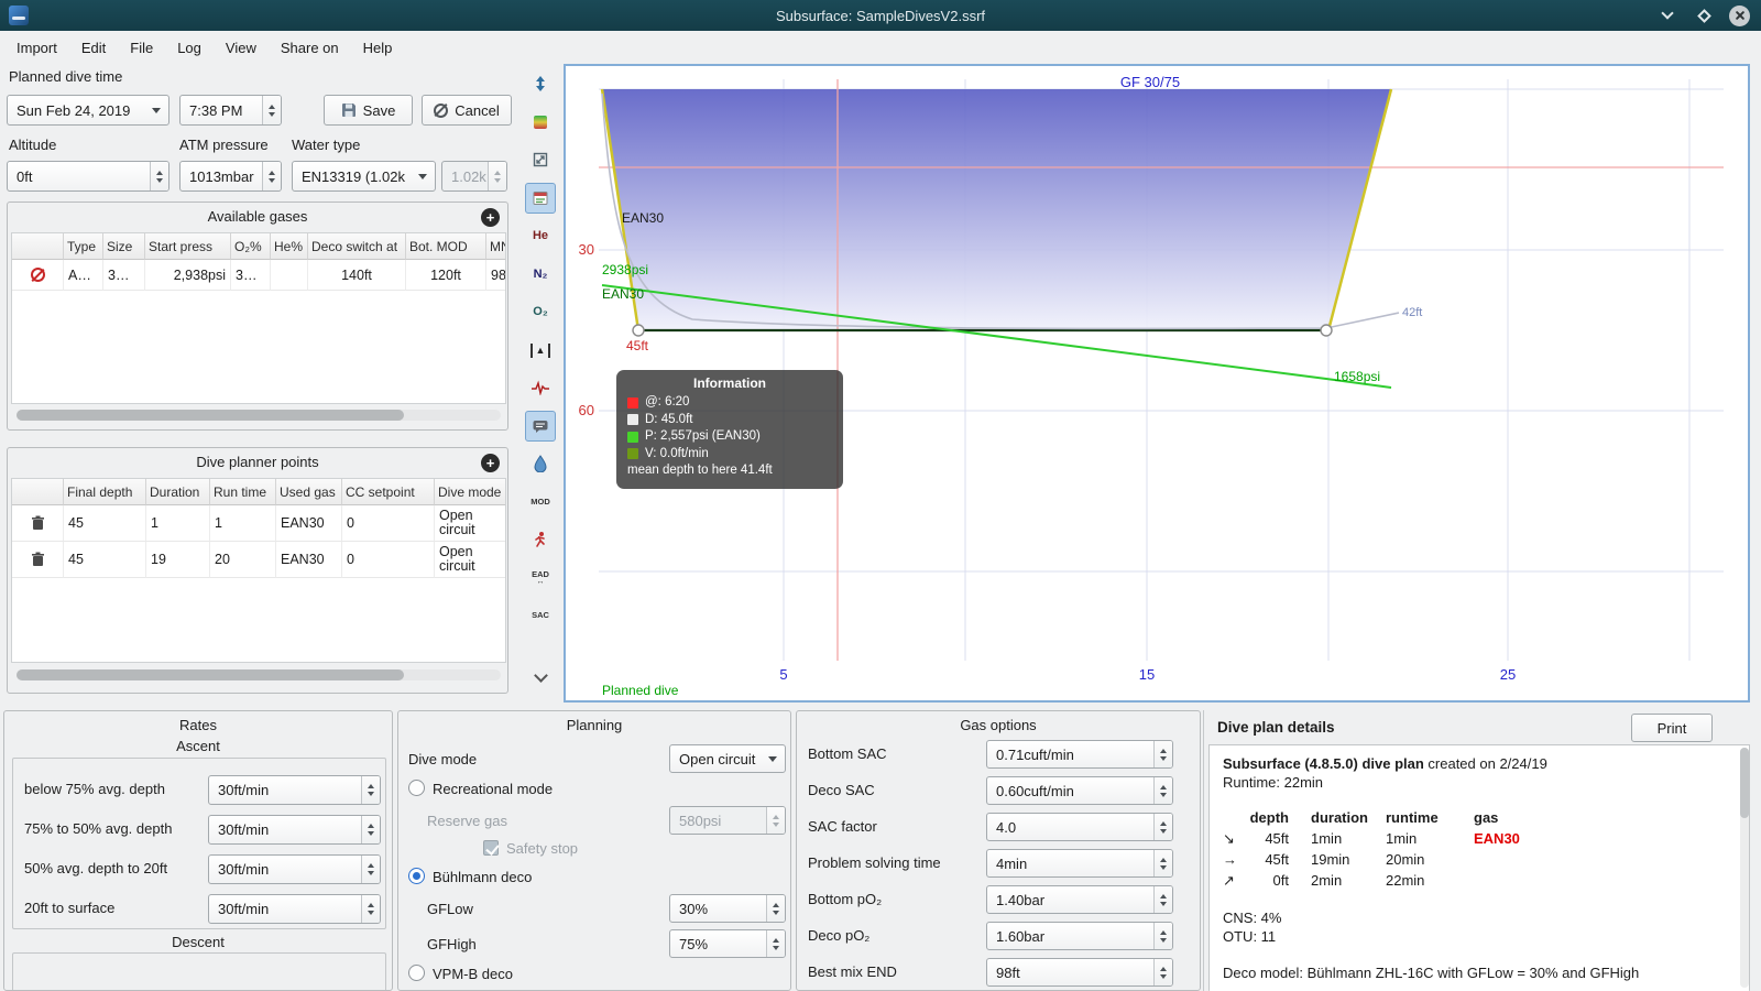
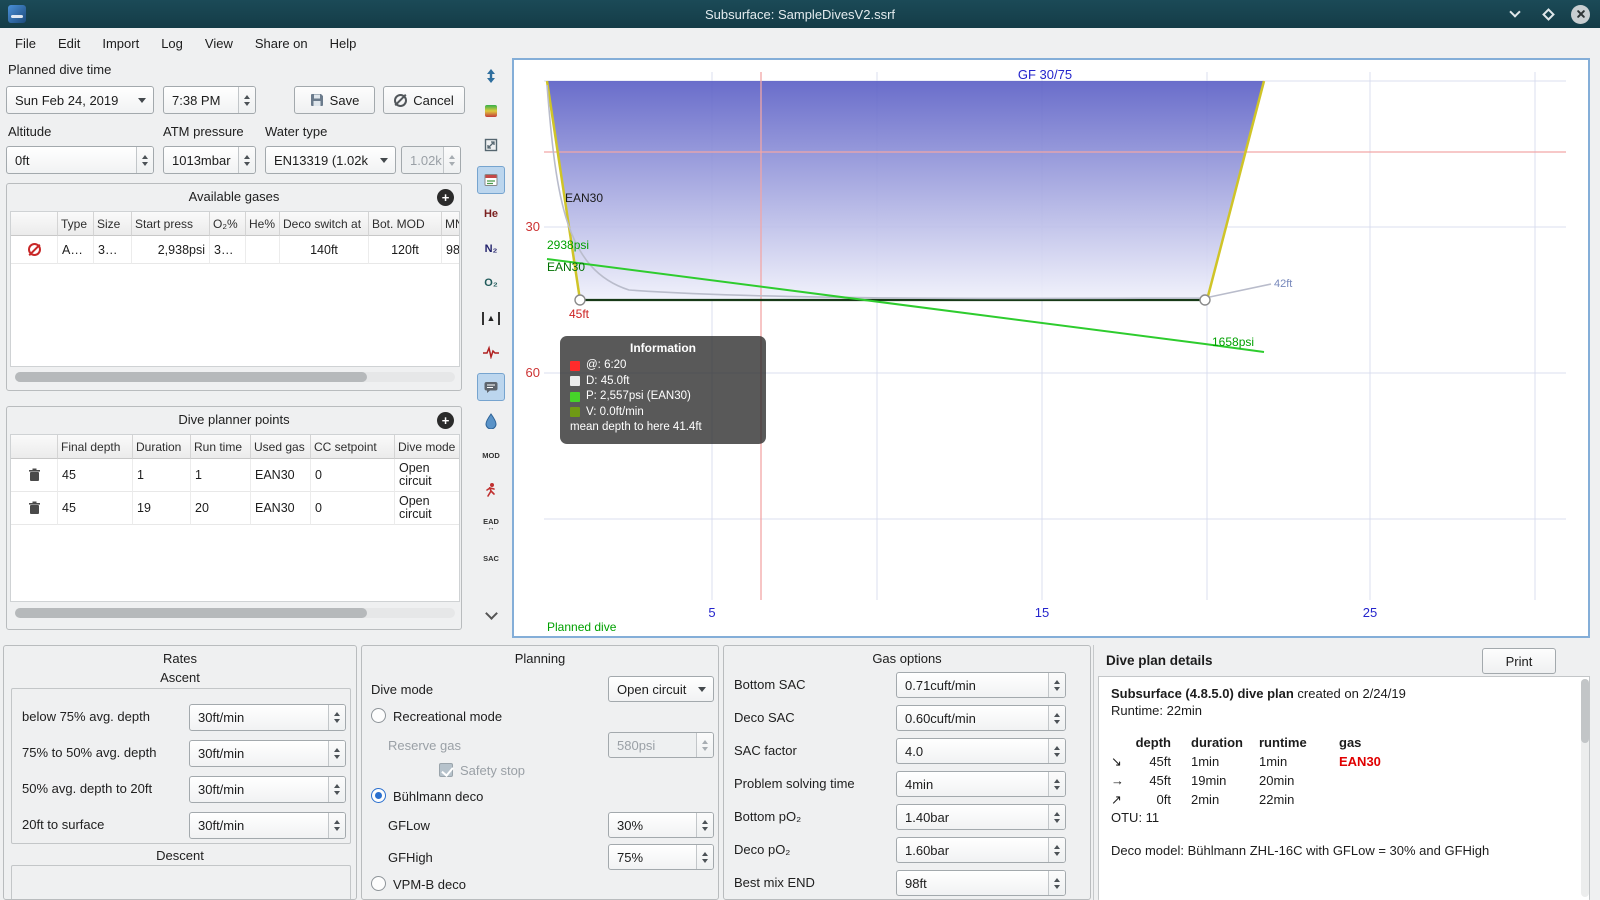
  Subsurface: SampleDivesV2.ssrf
- Import
+ File
  Edit
- File
+ Import
  Log
  View
  Share on
  Help
  Planned dive time
  Sun Feb 24, 2019
  7:38 PM
  Save
  Cancel
  Altitude
  ATM pressure
  Water type
  0ft
  1013mbar
  EN13319 (1.02k
  1.02k
  Available gases
  +
  Type
  Size
  Start press
  O₂%
  He%
  Deco switch at
  Bot. MOD
  A…
  3…
  2,938psi
  3…
  140ft
  120ft
  98
  Dive planner points
  +
  Final depth
  Duration
  Run time
  Used gas
  CC setpoint
  Dive mode
  45
  1
  1
  EAN30
  0
  Open circuit
  45
  19
  20
  EAN30
  0
  Open circuit
  He
  N₂
  O₂
  ▲
  MOD
  EAD
  SAC
  GF 30/75
  30
  60
  5
  15
  25
  EAN30
  2938psi
  EAN30
  45ft
  42ft
  1658psi
  Planned dive
  Information
  @: 6:20
  D: 45.0ft
  P: 2,557psi (EAN30)
  V: 0.0ft/min
  mean depth to here 41.4ft
  Rates
  Ascent
  below 75% avg. depth
  30ft/min
  75% to 50% avg. depth
  30ft/min
  50% avg. depth to 20ft
  30ft/min
  20ft to surface
  30ft/min
  Descent
  Planning
  Dive mode
  Open circuit
  Recreational mode
  Reserve gas
  580psi
  Safety stop
  Bühlmann deco
  GFLow
  30%
  GFHigh
  75%
  VPM-B deco
  Gas options
  Bottom SAC
  0.71cuft/min
  Deco SAC
  0.60cuft/min
  SAC factor
  4.0
  Problem solving time
  4min
  Bottom pO₂
  1.40bar
  Deco pO₂
  1.60bar
  Best mix END
  98ft
  Dive plan details
  Print
  Subsurface (4.8.5.0) dive plan created on 2/24/19
  Runtime: 22min
  depth
  duration
  runtime
  gas
  ↘
  45ft
  1min
  1min
  EAN30
  →
  45ft
  19min
  20min
  ↗
  0ft
  2min
  22min
- CNS: 4%
  OTU: 11
  Deco model: Bühlmann ZHL-16C with GFLow = 30% and GFHigh
